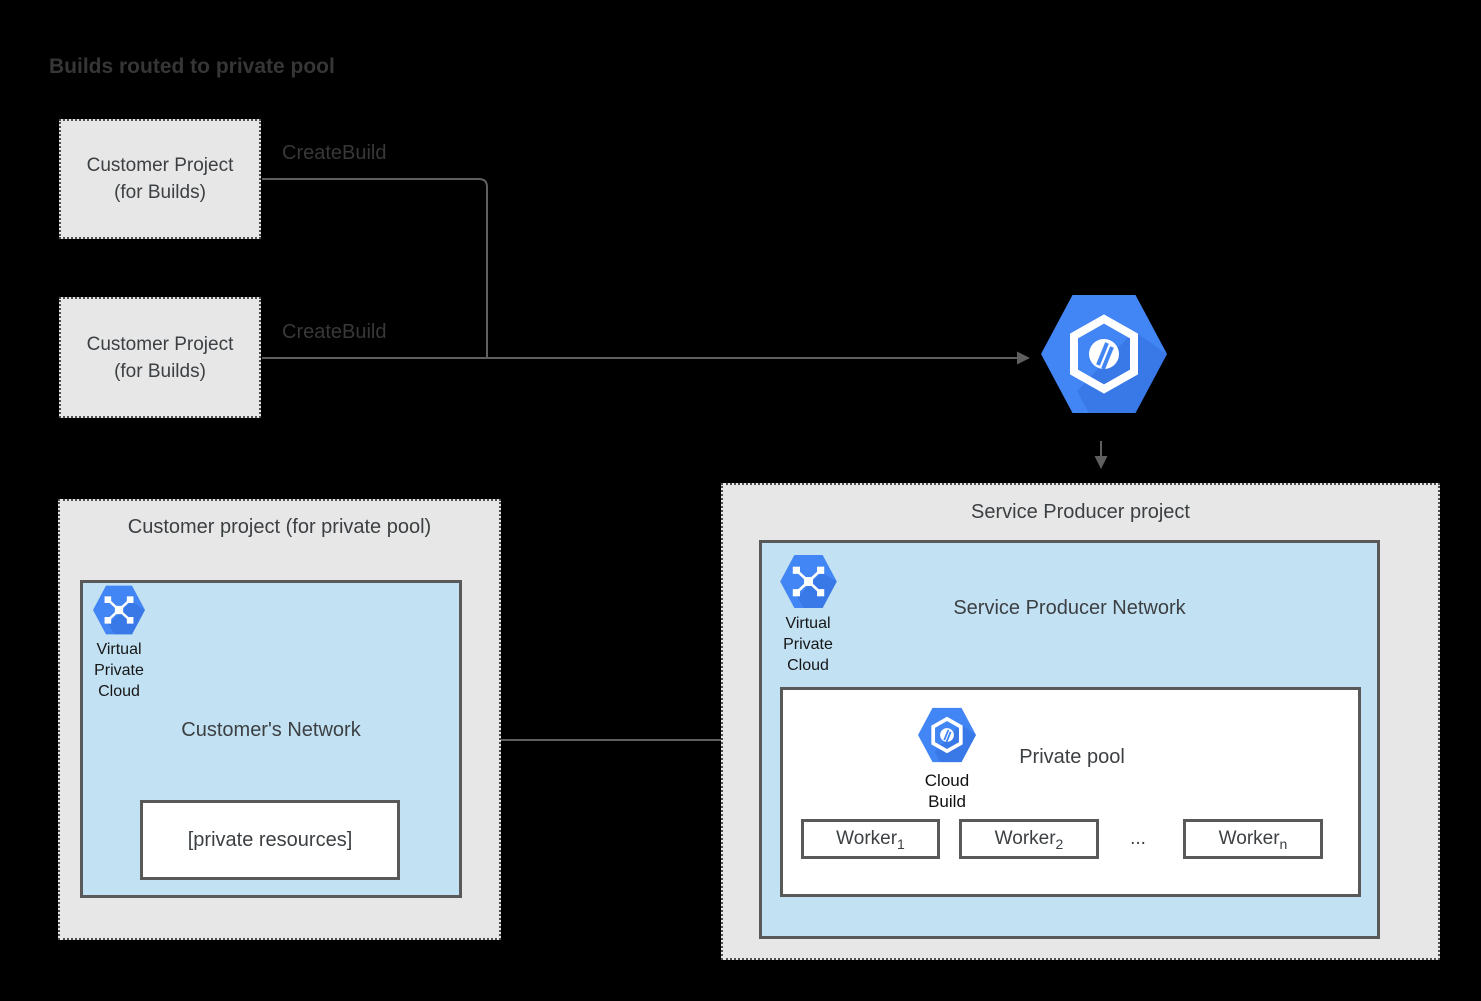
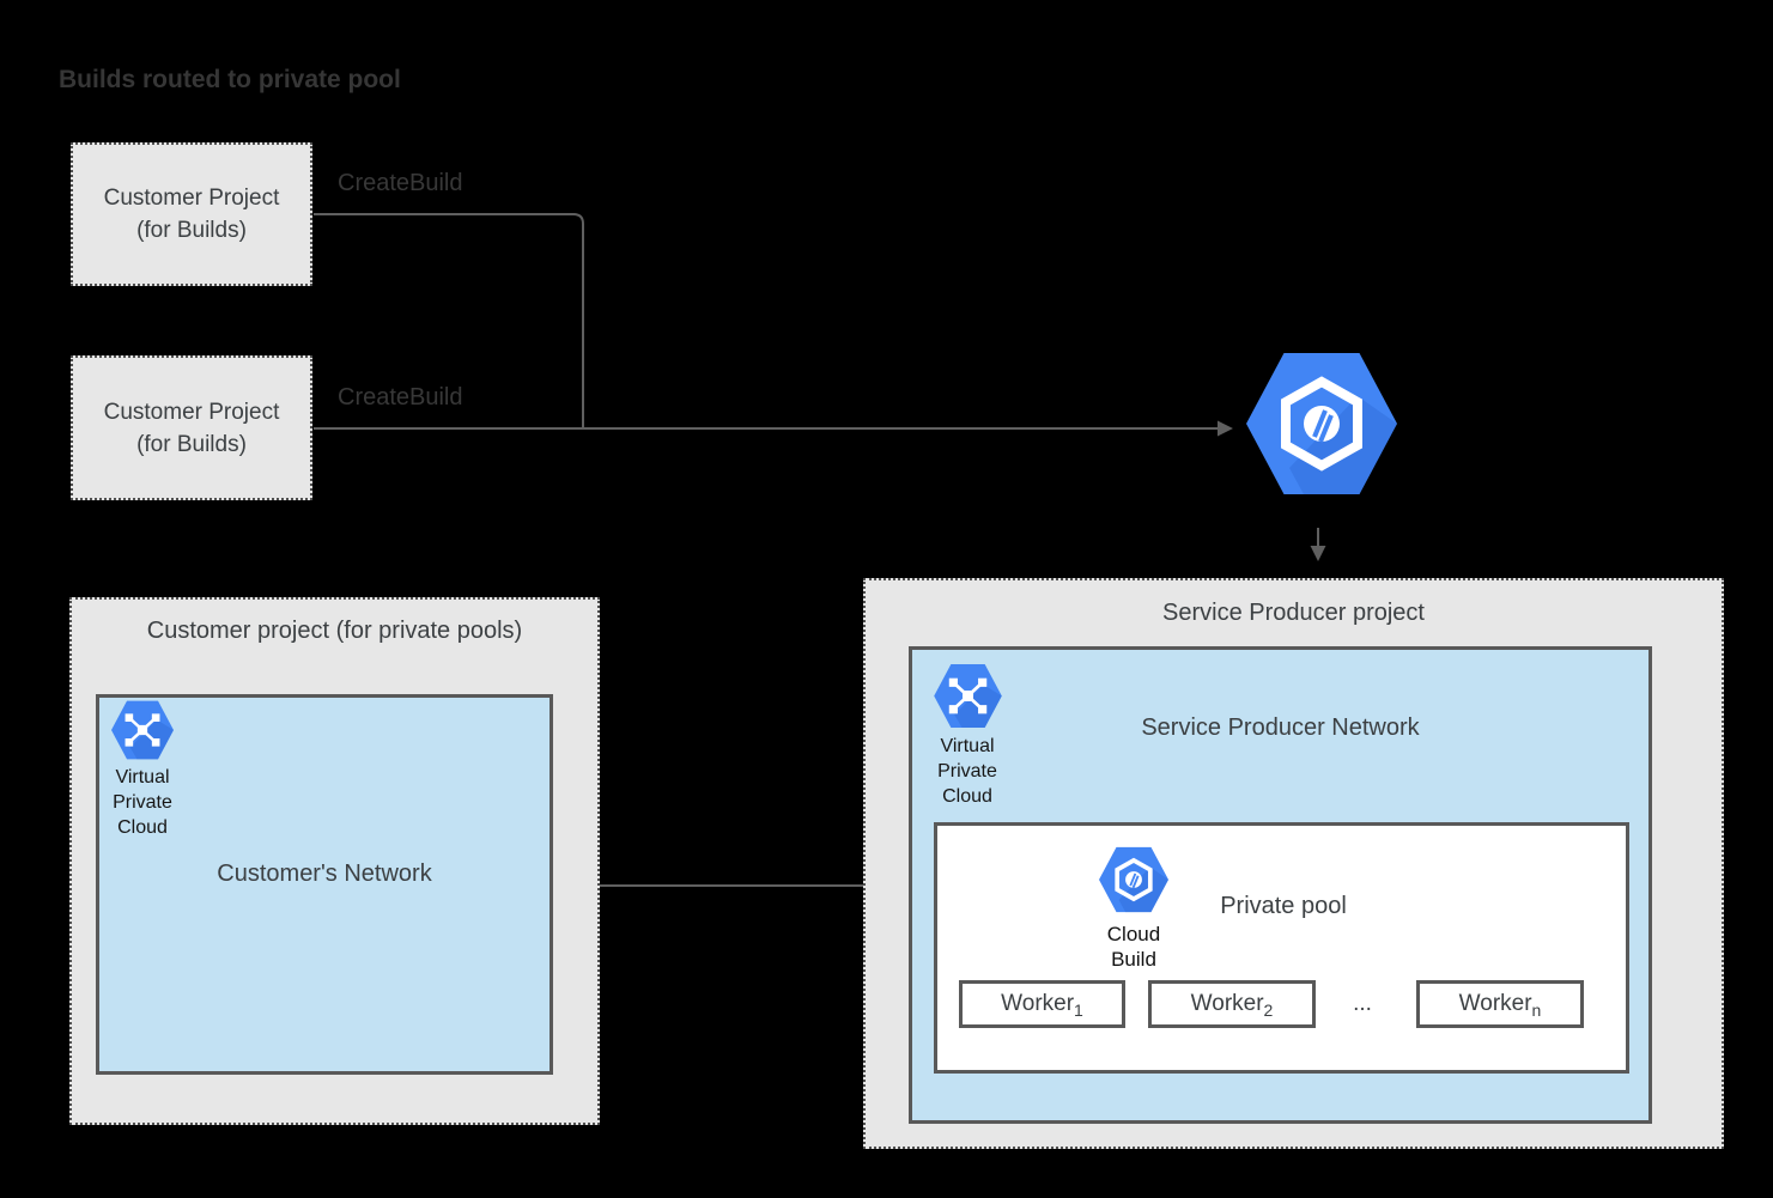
  Builds routed to private pool
  Customer Project
  (for Builds)
  Customer Project
  (for Builds)
  CreateBuild
  CreateBuild
  Service Producer project
  Service Producer Network
  Virtual
  Private
  Cloud
  Private pool
  Cloud
  Build
  Worker
  1
  Worker
  2
  ...
  Worker
  n
- Customer project (for private pool)
+ Customer project (for private pools)
  Customer's Network
  Virtual
  Private
  Cloud
- [private resources]
